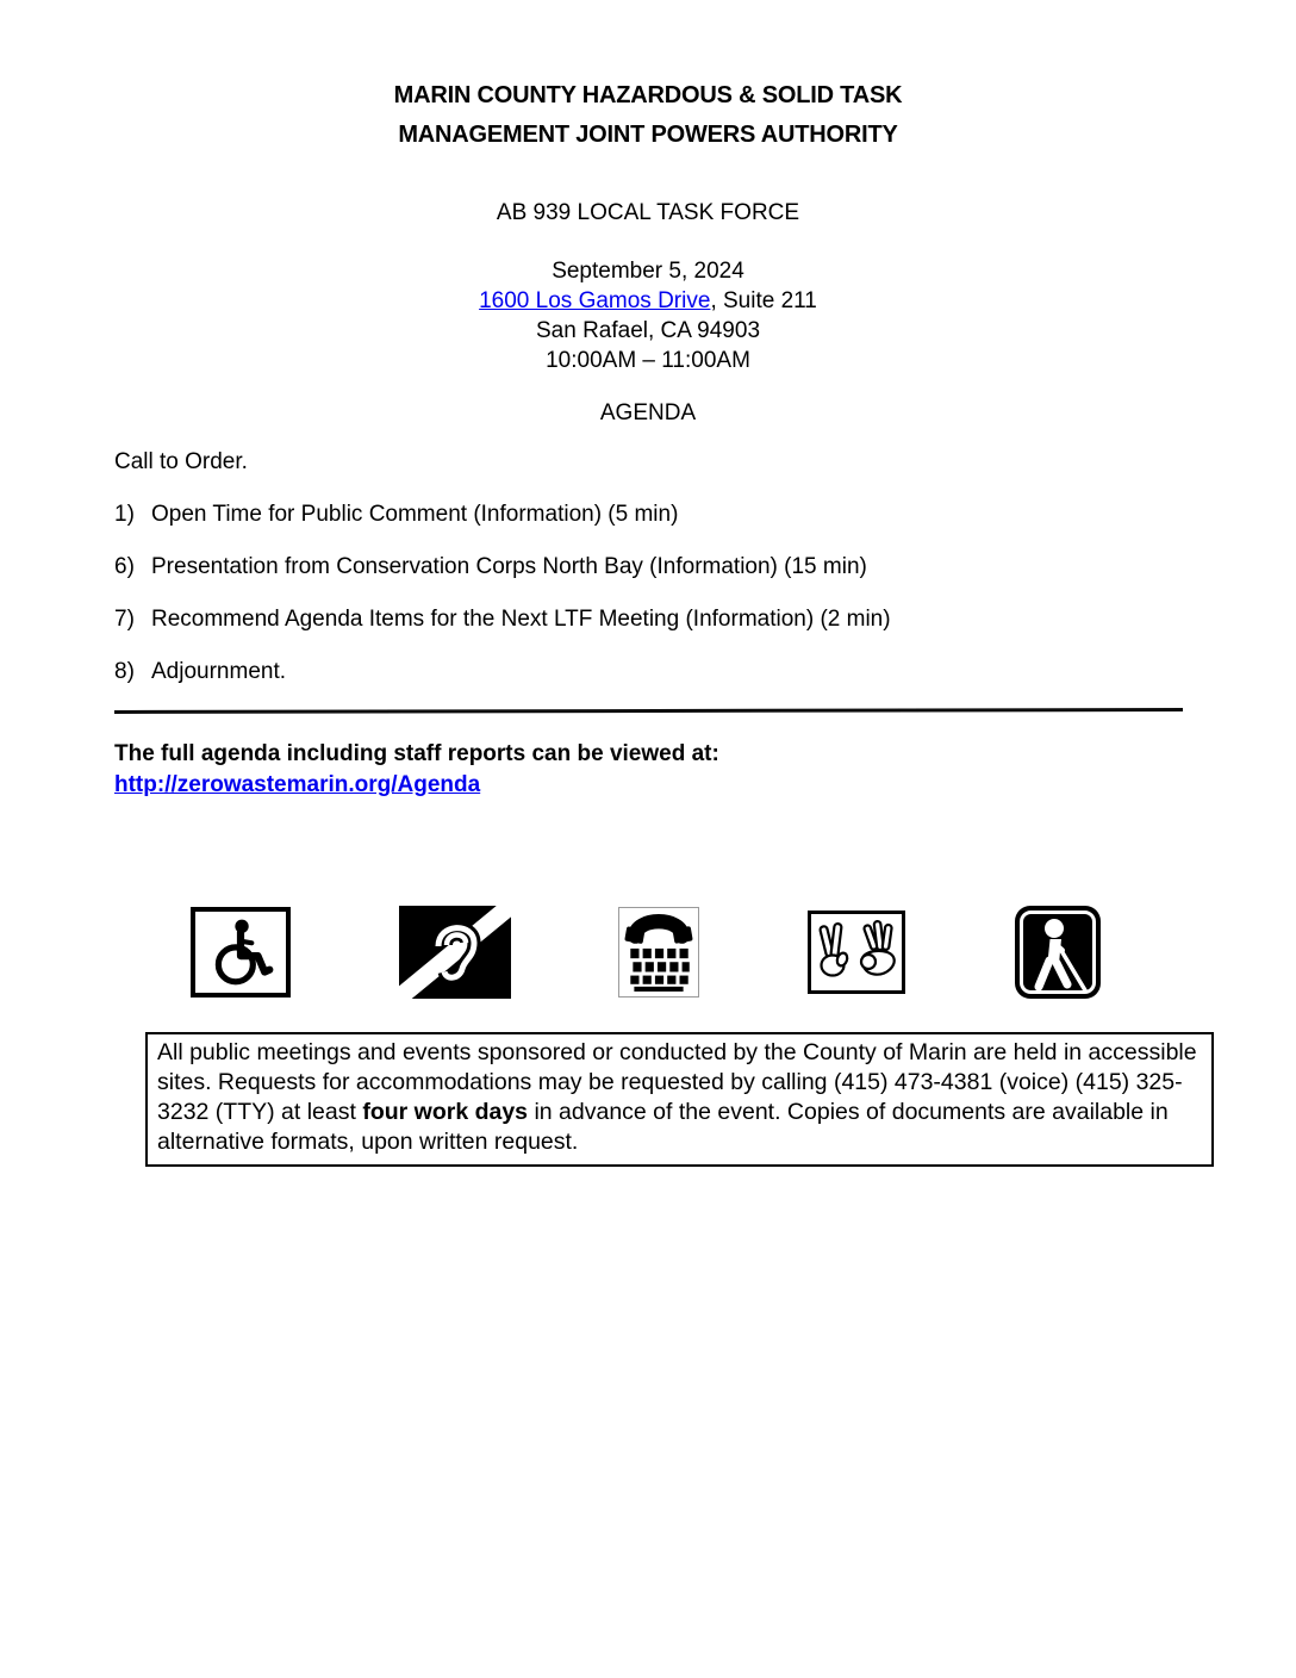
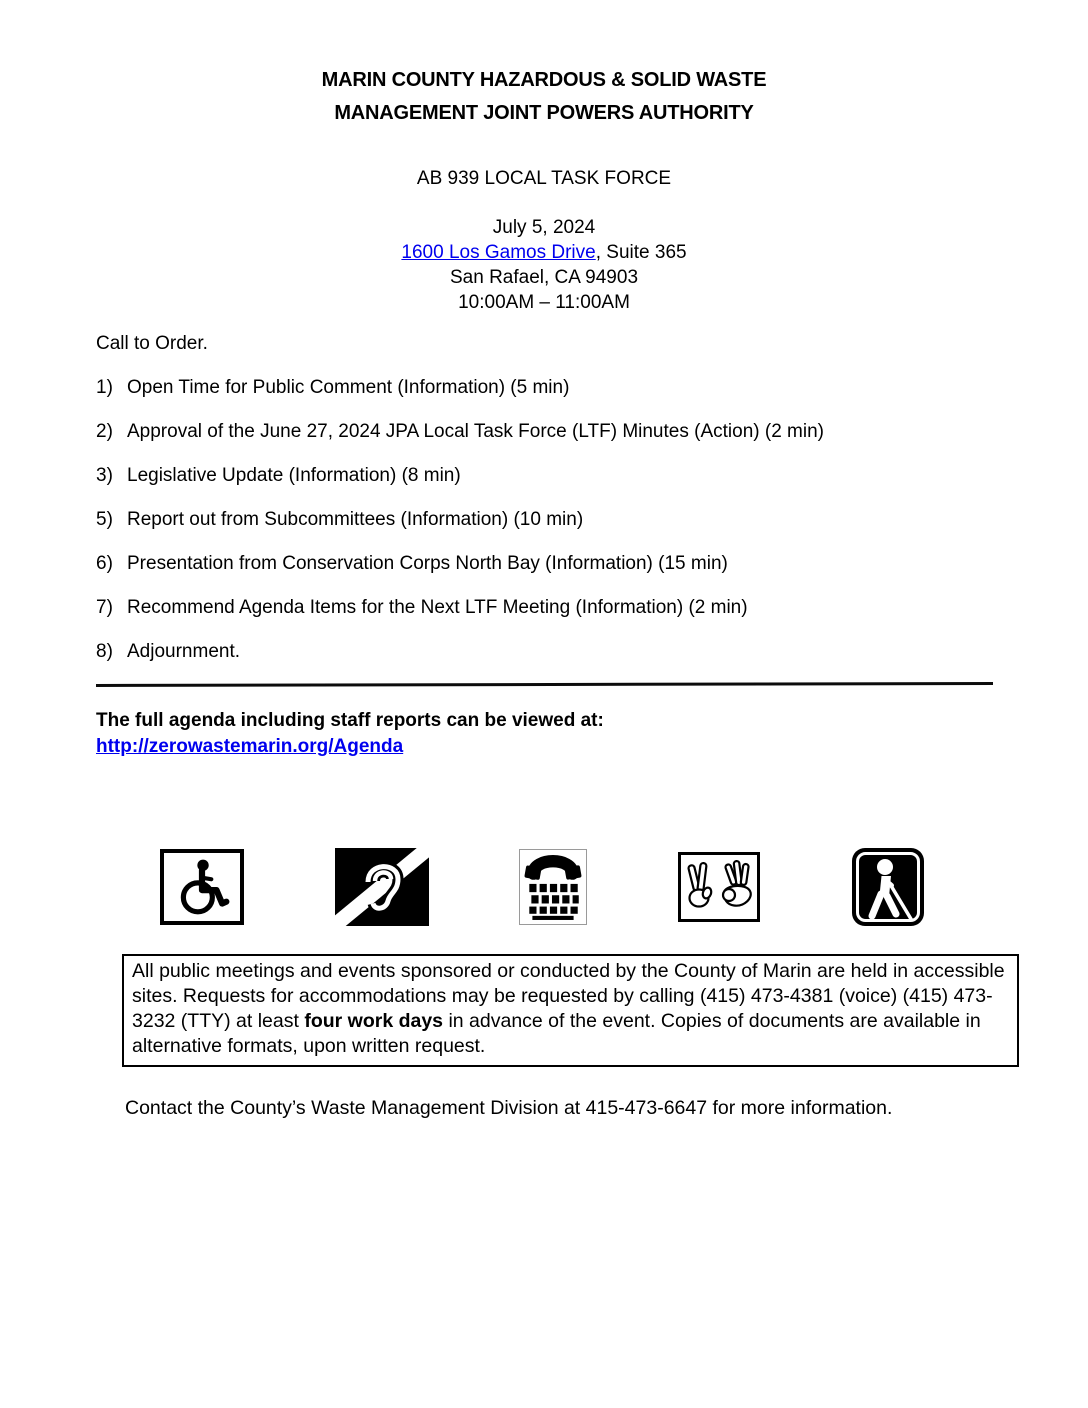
- MARIN COUNTY HAZARDOUS & SOLID TASK
+ MARIN COUNTY HAZARDOUS & SOLID WASTE
  MANAGEMENT JOINT POWERS AUTHORITY
  AB 939 LOCAL TASK FORCE
- September 5, 2024
+ July 5, 2024
- 1600 Los Gamos Drive, Suite 211
+ 1600 Los Gamos Drive, Suite 365
  San Rafael, CA 94903
  10:00AM – 11:00AM
- AGENDA
  Call to Order.
  1)
  Open Time for Public Comment (Information) (5 min)
+ 2)
+ Approval of the June 27, 2024 JPA Local Task Force (LTF) Minutes (Action) (2 min)
+ 3)
+ Legislative Update (Information) (8 min)
+ 5)
+ Report out from Subcommittees (Information) (10 min)
  6)
  Presentation from Conservation Corps North Bay (Information) (15 min)
  7)
  Recommend Agenda Items for the Next LTF Meeting (Information) (2 min)
  8)
  Adjournment.
  The full agenda including staff reports can be viewed at:
  http://zerowastemarin.org/Agenda
- All public meetings and events sponsored or conducted by the County of Marin are held in accessible sites. Requests for accommodations may be requested by calling (415) 473-4381 (voice) (415) 325-3232 (TTY) at least four work days in advance of the event. Copies of documents are available in alternative formats, upon written request.
+ All public meetings and events sponsored or conducted by the County of Marin are held in accessible sites. Requests for accommodations may be requested by calling (415) 473-4381 (voice) (415) 473-3232 (TTY) at least four work days in advance of the event. Copies of documents are available in alternative formats, upon written request.
+ Contact the County’s Waste Management Division at 415-473-6647 for more information.
